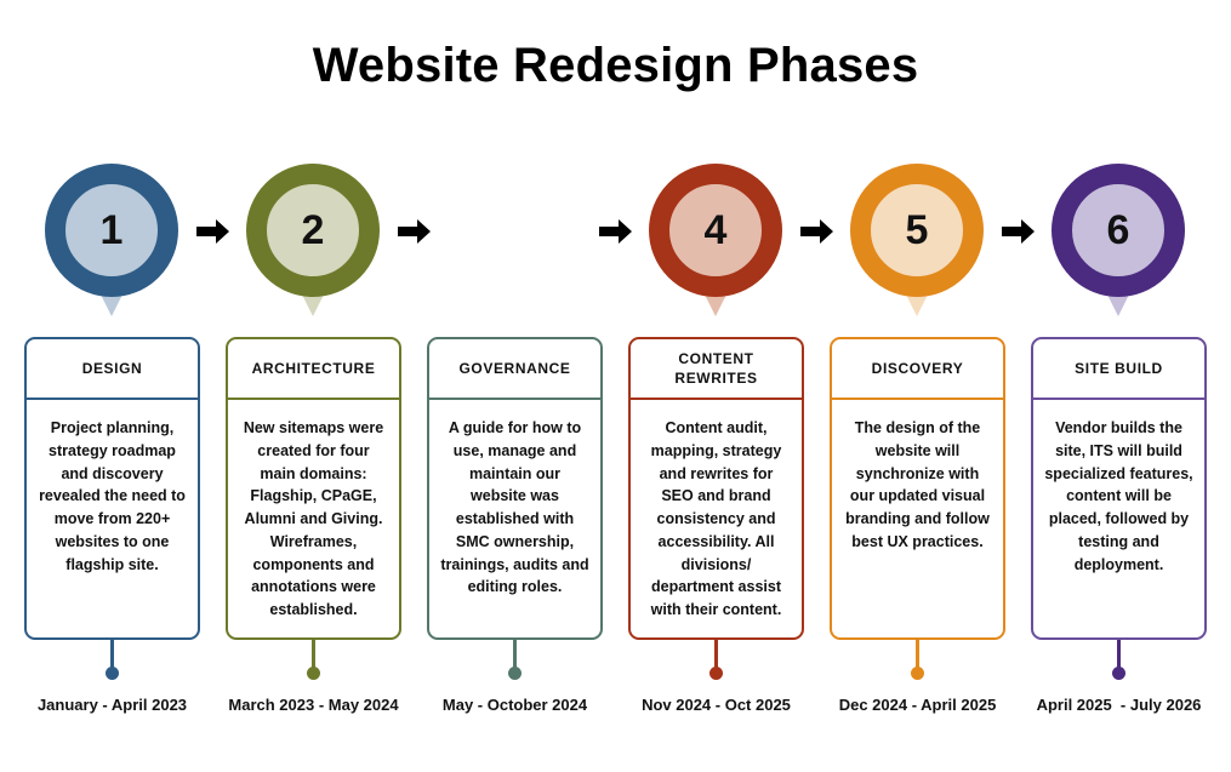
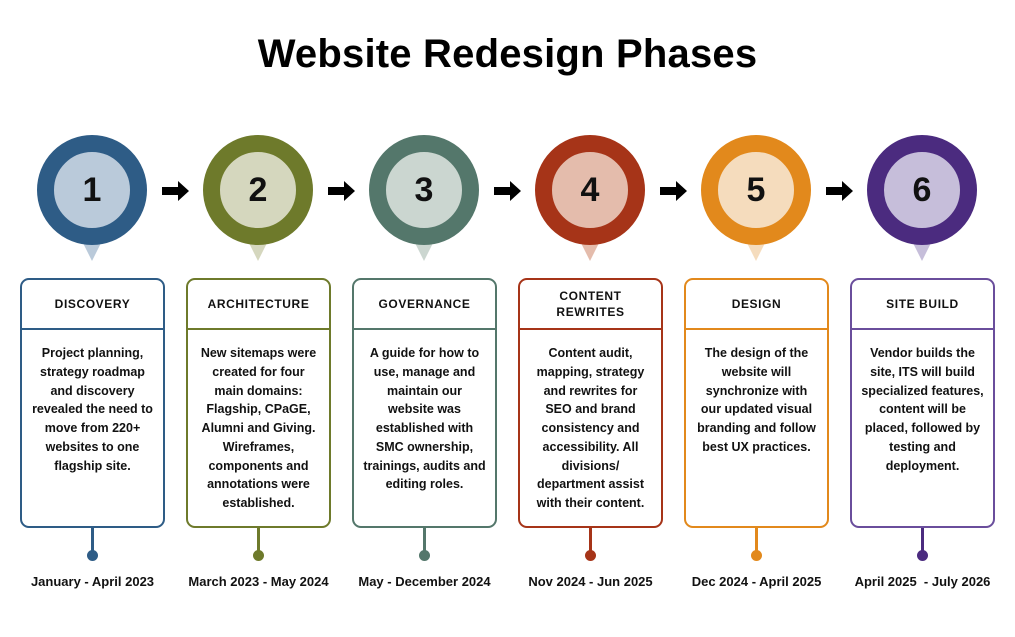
  Website Redesign Phases
  1
  2
+ 3
  4
  5
  6
- DESIGN
+ DISCOVERY
  Project planning, strategy roadmap and discovery revealed the need to move from 220+ websites to one flagship site.
  ARCHITECTURE
  New sitemaps were created for four main domains: Flagship, CPaGE, Alumni and Giving. Wireframes, components and annotations were established.
  GOVERNANCE
  A guide for how to use, manage and maintain our website was established with SMC ownership, trainings, audits and editing roles.
  CONTENT REWRITES
  Content audit, mapping, strategy and rewrites for SEO and brand consistency and accessibility. All divisions/ department assist with their content.
- DISCOVERY
+ DESIGN
  The design of the website will synchronize with our updated visual branding and follow best UX practices.
  SITE BUILD
  Vendor builds the site, ITS will build specialized features, content will be placed, followed by testing and deployment.
  January - April 2023
  March 2023 - May 2024
- May - October 2024
+ May - December 2024
- Nov 2024 - Oct 2025
+ Nov 2024 - Jun 2025
  Dec 2024 - April 2025
  April 2025 - July 2026
